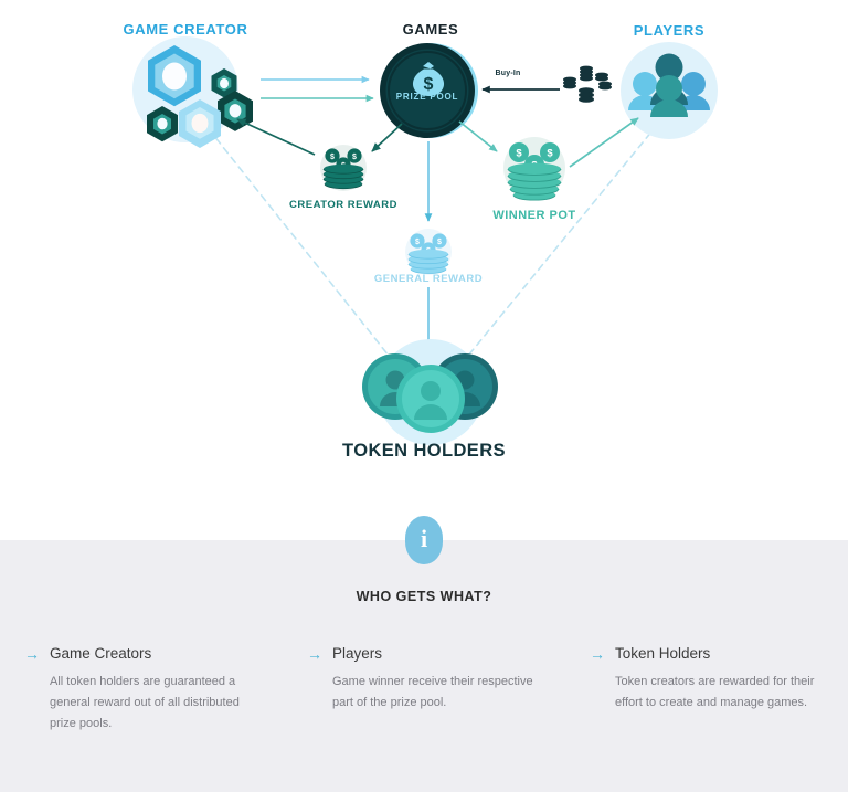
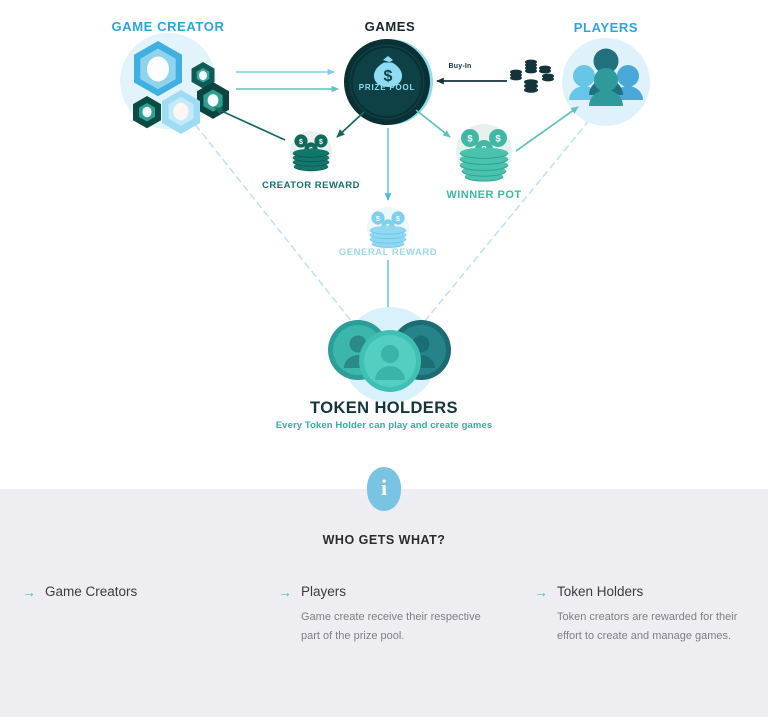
  $
  $
  $
  GAME CREATOR
  GAMES
  PLAYERS
  PRIZE POOL
  CREATOR REWARD
  WINNER POT
  GENERAL REWARD
  TOKEN HOLDERS
+ Every Token Holder can play and create games
  i
  WHO GETS WHAT?
  →
  Game Creators
- All token holders are guaranteed a general reward out of all distributed prize pools.
  →
  Players
- Game winner receive their respective part of the prize pool.
+ Game create receive their respective part of the prize pool.
  →
  Token Holders
  Token creators are rewarded for their effort to create and manage games.
